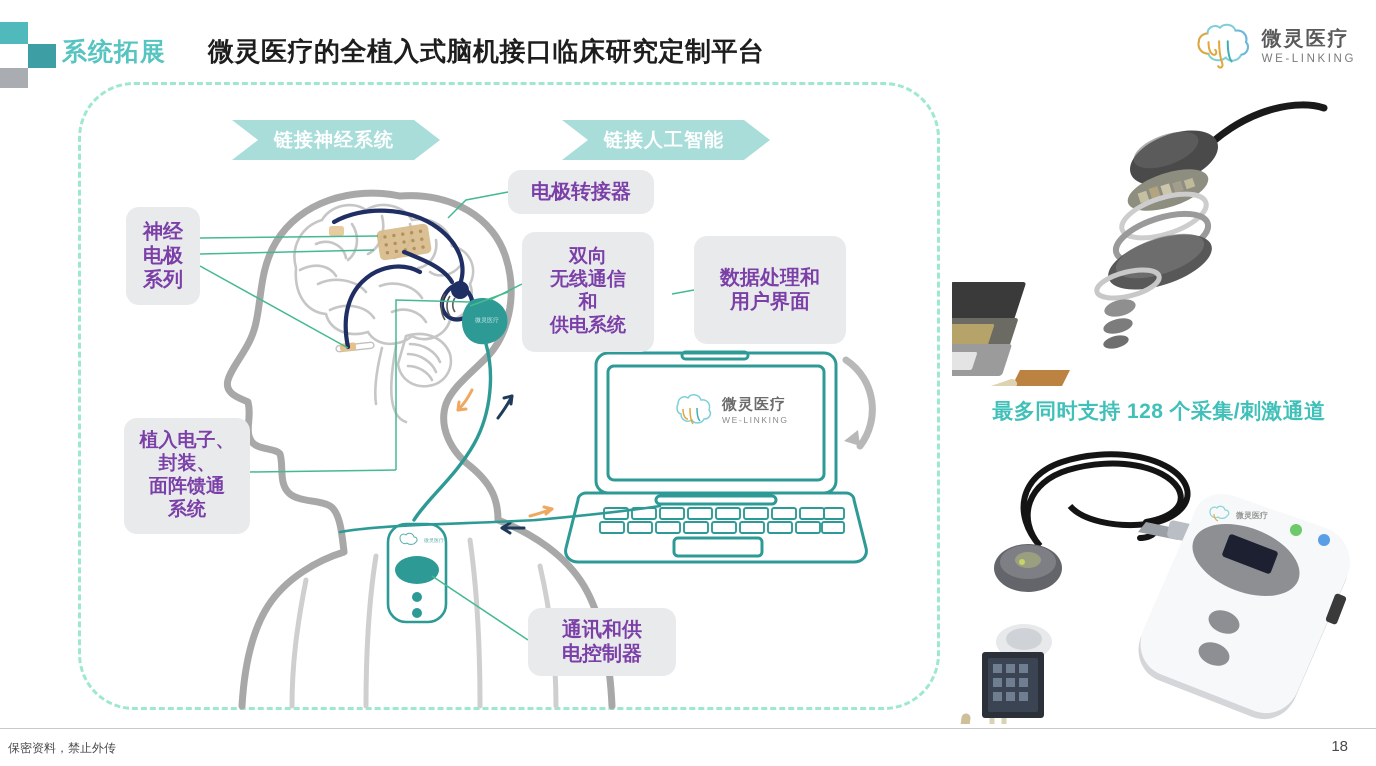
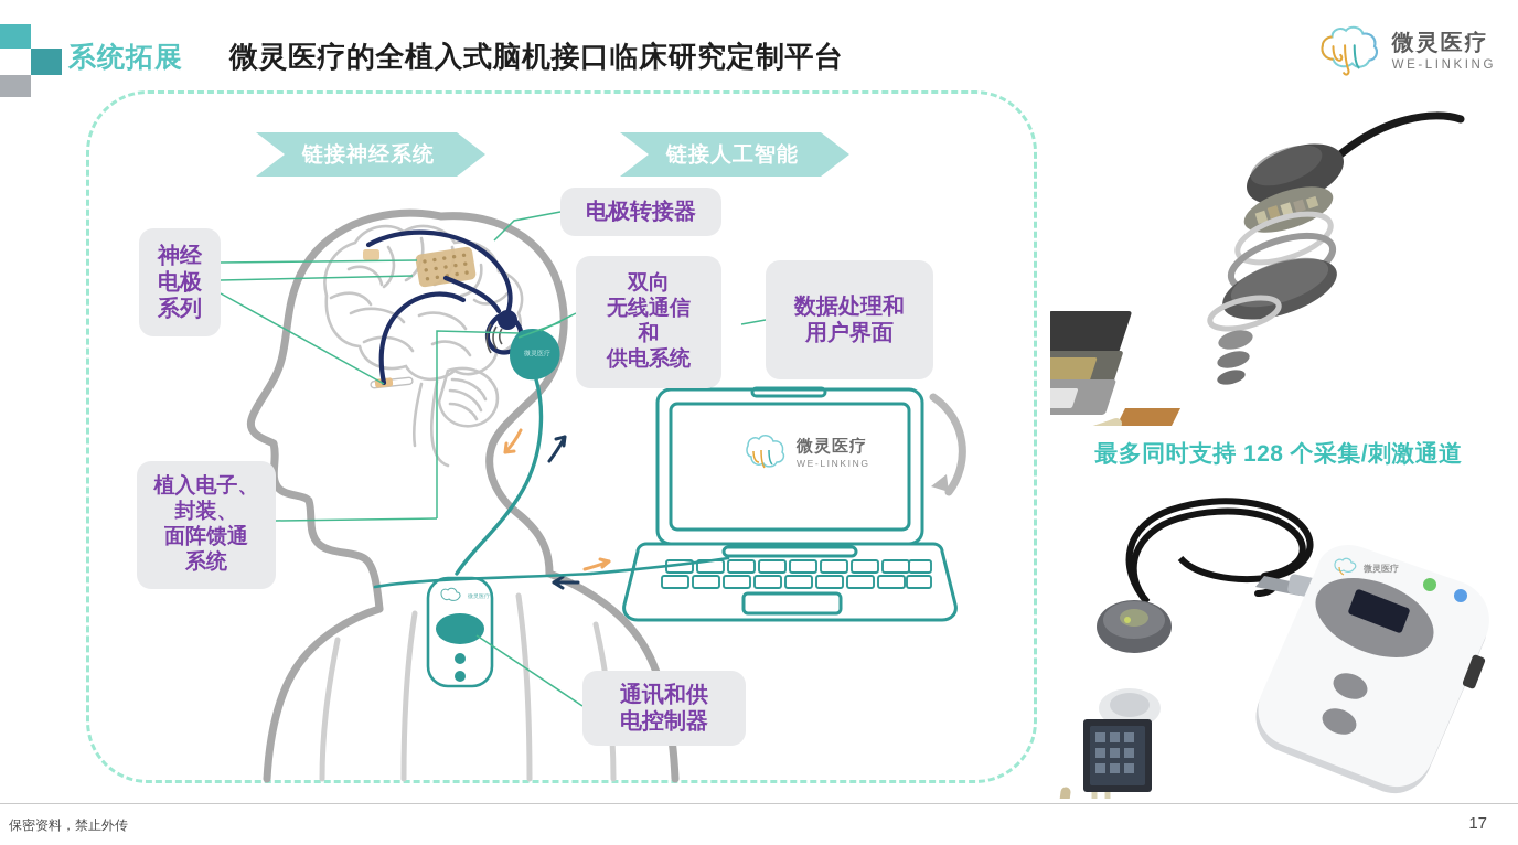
  系统拓展
  微灵医疗的全植入式脑机接口临床研究定制平台
  微灵医疗
  WE-LINKING
  微灵医疗
  WE-LINKING
  链接神经系统
  链接人工智能
  神经
  电极
  系列
  电极转接器
  双向
  无线通信
  和
  供电系统
  数据处理和
  用户界面
  植入电子、
  封装、
  面阵馈通
  系统
  通讯和供
  电控制器
  最多同时支持 128 个采集/刺激通道
  微灵医疗
  保密资料，禁止外传
- 18
+ 17
